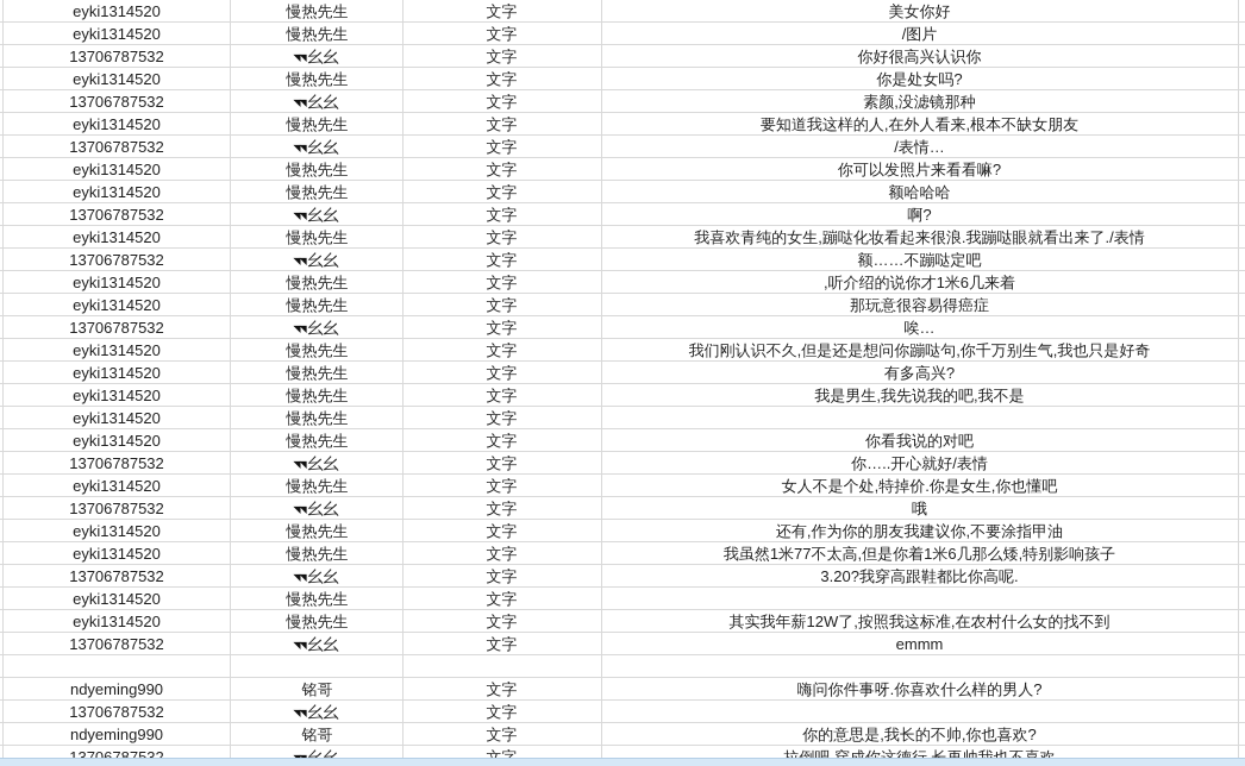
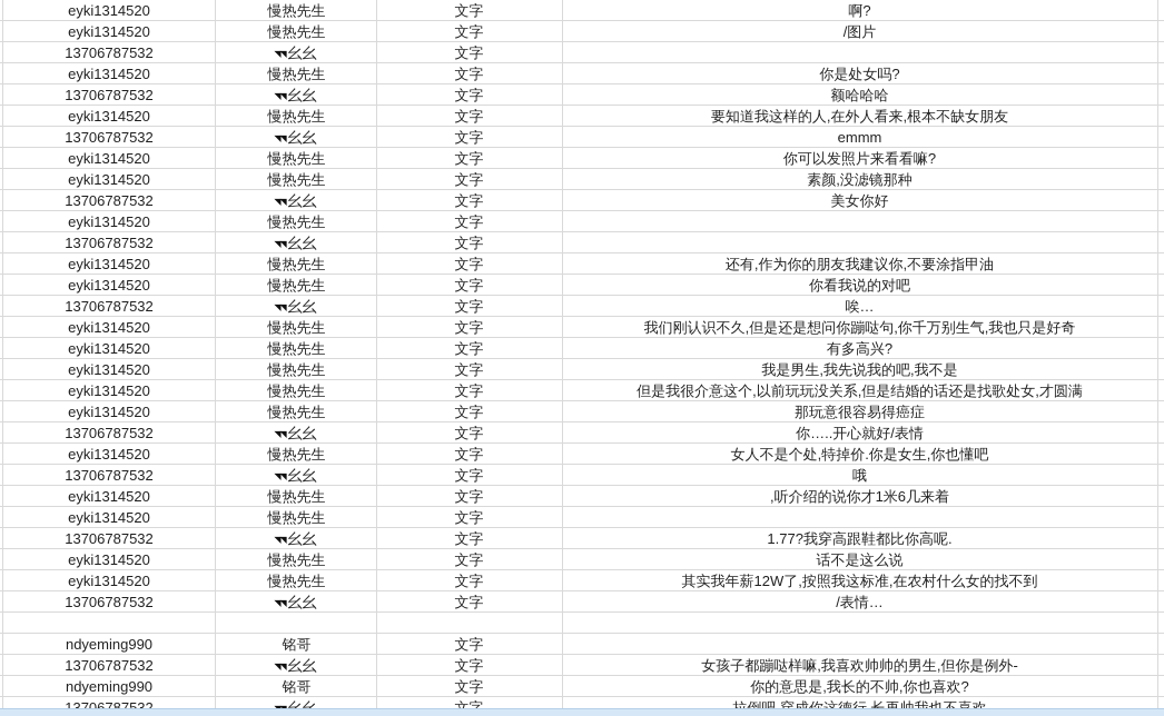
  eyki1314520
  慢热先生
  文字
- 美女你好
+ 啊?
  eyki1314520
  慢热先生
  文字
  /图片
  13706787532
  ◥◥ 幺幺
  文字
- 你好很高兴认识你
  eyki1314520
  慢热先生
  文字
  你是处女吗?
  13706787532
  ◥◥ 幺幺
  文字
- 素颜,没滤镜那种
+ 额哈哈哈
  eyki1314520
  慢热先生
  文字
  要知道我这样的人,在外人看来,根本不缺女朋友
  13706787532
  ◥◥ 幺幺
  文字
- /表情…
+ emmm
  eyki1314520
  慢热先生
  文字
  你可以发照片来看看嘛?
  eyki1314520
  慢热先生
  文字
- 额哈哈哈
+ 素颜,没滤镜那种
  13706787532
  ◥◥ 幺幺
  文字
- 啊?
+ 美女你好
  eyki1314520
  慢热先生
  文字
- 我喜欢青纯的女生,蹦哒化妆看起来很浪.我蹦哒眼就看出来了./表情
  13706787532
  ◥◥ 幺幺
  文字
- 额……不蹦哒定吧
  eyki1314520
  慢热先生
  文字
- ,听介绍的说你才1米6几来着
+ 还有,作为你的朋友我建议你,不要涂指甲油
  eyki1314520
  慢热先生
  文字
- 那玩意很容易得癌症
+ 你看我说的对吧
  13706787532
  ◥◥ 幺幺
  文字
  唉…
  eyki1314520
  慢热先生
  文字
  我们刚认识不久,但是还是想问你蹦哒句,你千万别生气,我也只是好奇
  eyki1314520
  慢热先生
  文字
  有多高兴?
  eyki1314520
  慢热先生
  文字
  我是男生,我先说我的吧,我不是
  eyki1314520
  慢热先生
  文字
+ 但是我很介意这个,以前玩玩没关系,但是结婚的话还是找歌处女,才圆满
  eyki1314520
  慢热先生
  文字
- 你看我说的对吧
+ 那玩意很容易得癌症
  13706787532
  ◥◥ 幺幺
  文字
  你…..开心就好/表情
  eyki1314520
  慢热先生
  文字
  女人不是个处,特掉价.你是女生,你也懂吧
  13706787532
  ◥◥ 幺幺
  文字
  哦
  eyki1314520
  慢热先生
  文字
- 还有,作为你的朋友我建议你,不要涂指甲油
+ ,听介绍的说你才1米6几来着
  eyki1314520
  慢热先生
  文字
- 我虽然1米77不太高,但是你着1米6几那么矮,特别影响孩子
  13706787532
  ◥◥ 幺幺
  文字
- 3.20?我穿高跟鞋都比你高呢.
+ 1.77?我穿高跟鞋都比你高呢.
  eyki1314520
  慢热先生
  文字
+ 话不是这么说
  eyki1314520
  慢热先生
  文字
  其实我年薪12W了,按照我这标准,在农村什么女的找不到
  13706787532
  ◥◥ 幺幺
  文字
- emmm
+ /表情…
  ndyeming990
  铭哥
  文字
- 嗨问你件事呀.你喜欢什么样的男人?
  13706787532
  ◥◥ 幺幺
  文字
+ 女孩子都蹦哒样嘛,我喜欢帅帅的男生,但你是例外-
  ndyeming990
  铭哥
  文字
  你的意思是,我长的不帅,你也喜欢?
